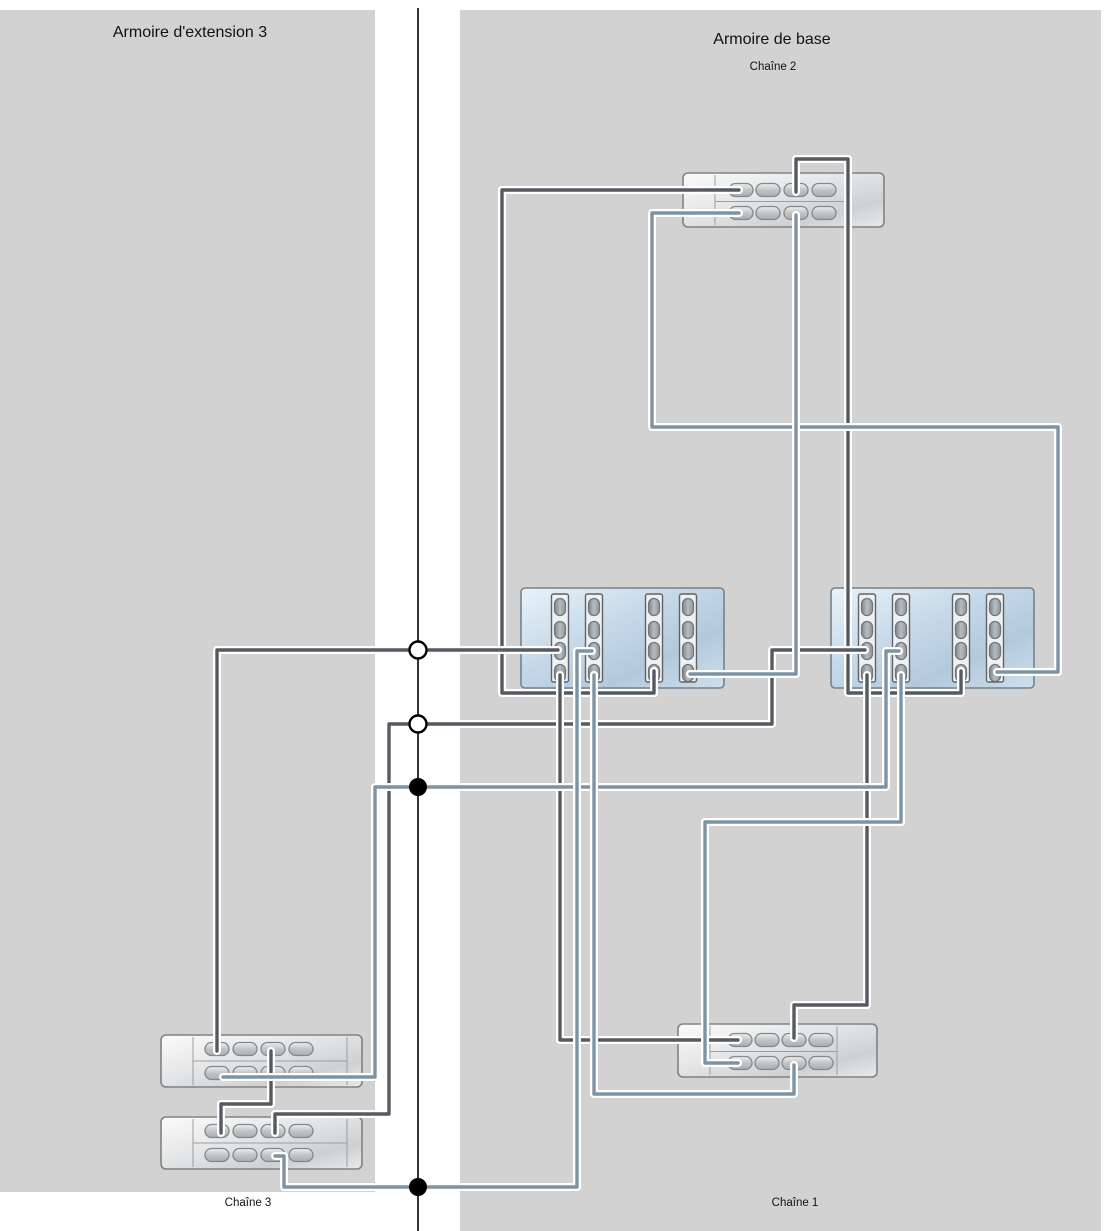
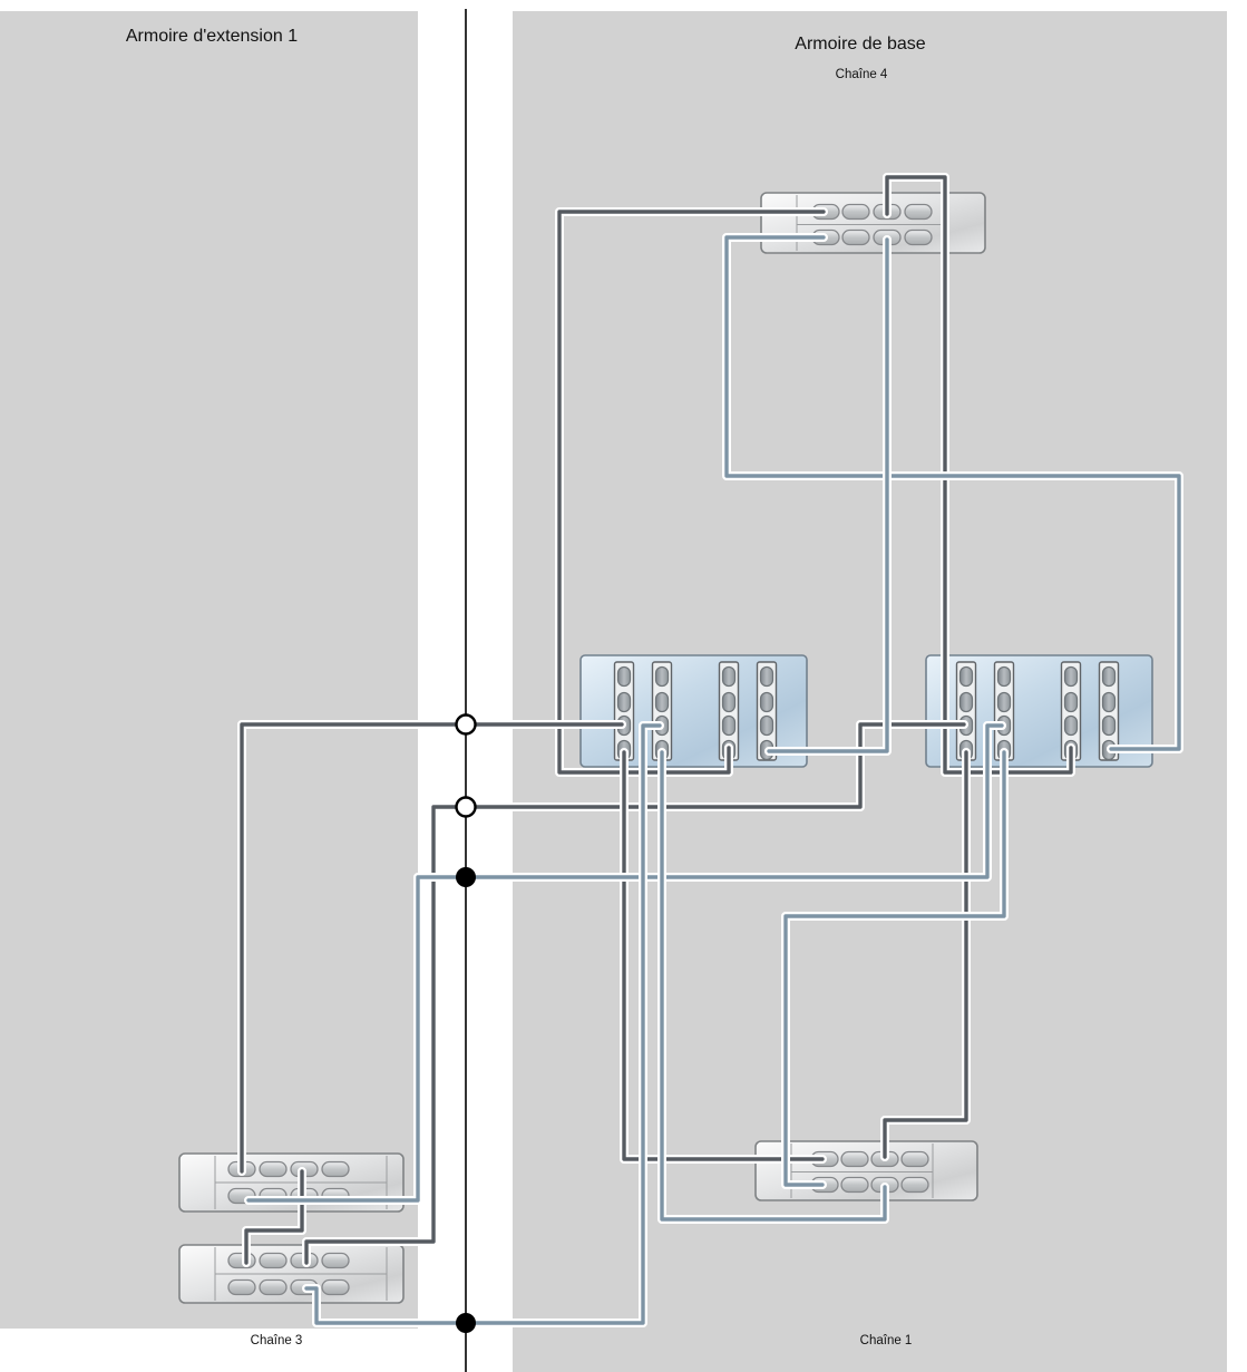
- Armoire d'extension 3
+ Armoire d'extension 1
  Armoire de base
- Chaîne 2
+ Chaîne 4
  Chaîne 3
  Chaîne 1
